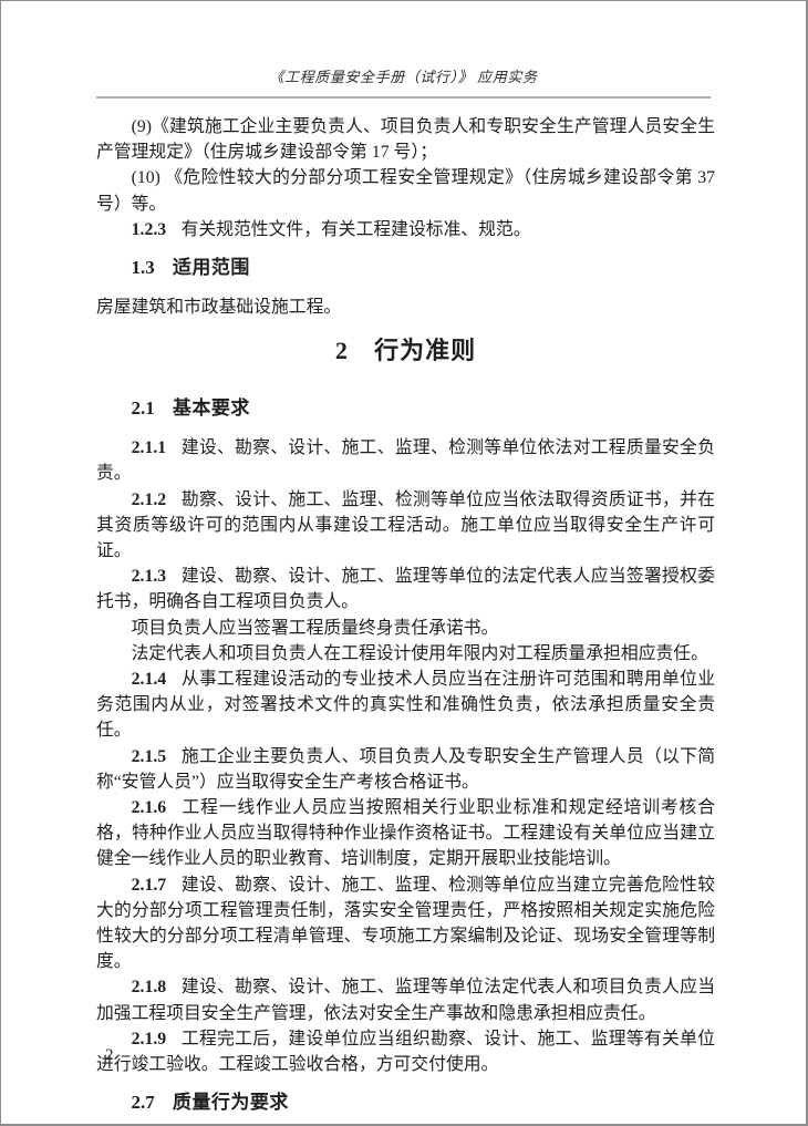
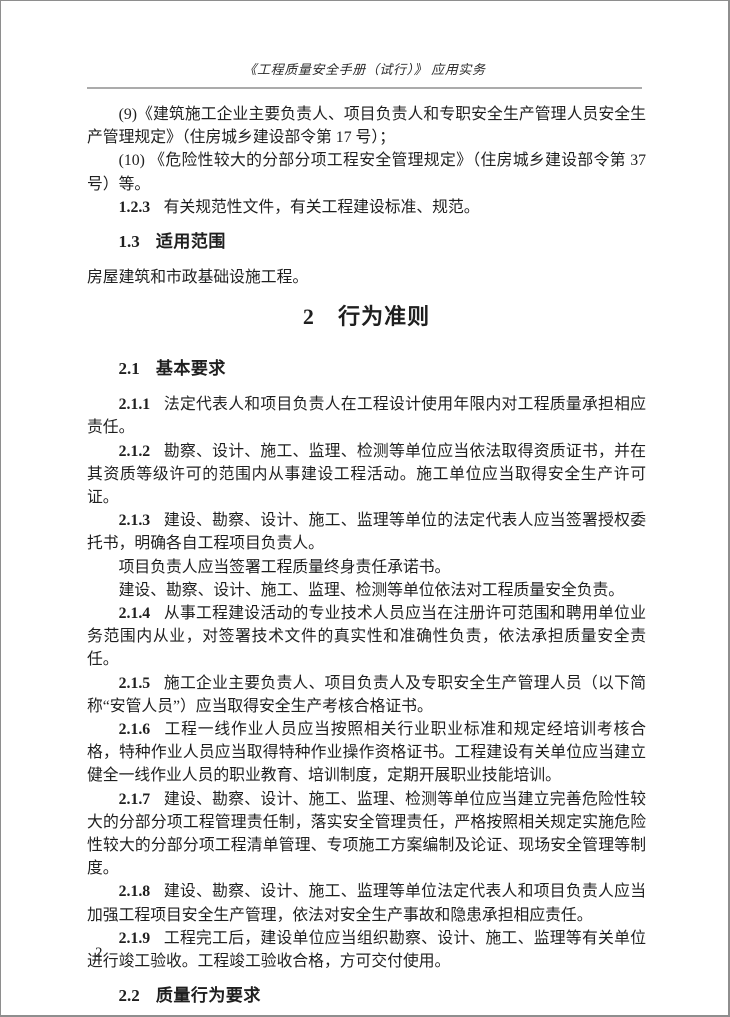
  《工程质量安全手册（试行）》 应用实务
  (9)《建筑施工企业主要负责人、项目负责人和专职安全生产管理人员安全生产管理规定》（住房城乡建设部令第 17 号）；
  (10) 《危险性较大的分部分项工程安全管理规定》（住房城乡建设部令第 37 号）等。
  1.2.3 有关规范性文件，有关工程建设标准、规范。
  1.3 适用范围
  房屋建筑和市政基础设施工程。
  2 行为准则
  2.1 基本要求
- 2.1.1 建设、勘察、设计、施工、监理、检测等单位依法对工程质量安全负责。
+ 2.1.1 法定代表人和项目负责人在工程设计使用年限内对工程质量承担相应责任。
  2.1.2 勘察、设计、施工、监理、检测等单位应当依法取得资质证书，并在其资质等级许可的范围内从事建设工程活动。施工单位应当取得安全生产许可证。
  2.1.3 建设、勘察、设计、施工、监理等单位的法定代表人应当签署授权委托书，明确各自工程项目负责人。
  项目负责人应当签署工程质量终身责任承诺书。
- 法定代表人和项目负责人在工程设计使用年限内对工程质量承担相应责任。
+ 建设、勘察、设计、施工、监理、检测等单位依法对工程质量安全负责。
  2.1.4 从事工程建设活动的专业技术人员应当在注册许可范围和聘用单位业务范围内从业，对签署技术文件的真实性和准确性负责，依法承担质量安全责任。
  2.1.5 施工企业主要负责人、项目负责人及专职安全生产管理人员（以下简称“安管人员”）应当取得安全生产考核合格证书。
  2.1.6 工程一线作业人员应当按照相关行业职业标准和规定经培训考核合格，特种作业人员应当取得特种作业操作资格证书。工程建设有关单位应当建立健全一线作业人员的职业教育、培训制度，定期开展职业技能培训。
  2.1.7 建设、勘察、设计、施工、监理、检测等单位应当建立完善危险性较大的分部分项工程管理责任制，落实安全管理责任，严格按照相关规定实施危险性较大的分部分项工程清单管理、专项施工方案编制及论证、现场安全管理等制度。
  2.1.8 建设、勘察、设计、施工、监理等单位法定代表人和项目负责人应当加强工程项目安全生产管理，依法对安全生产事故和隐患承担相应责任。
  2.1.9 工程完工后，建设单位应当组织勘察、设计、施工、监理等有关单位进行竣工验收。工程竣工验收合格，方可交付使用。
- 2.7 质量行为要求
+ 2.2 质量行为要求
  2
